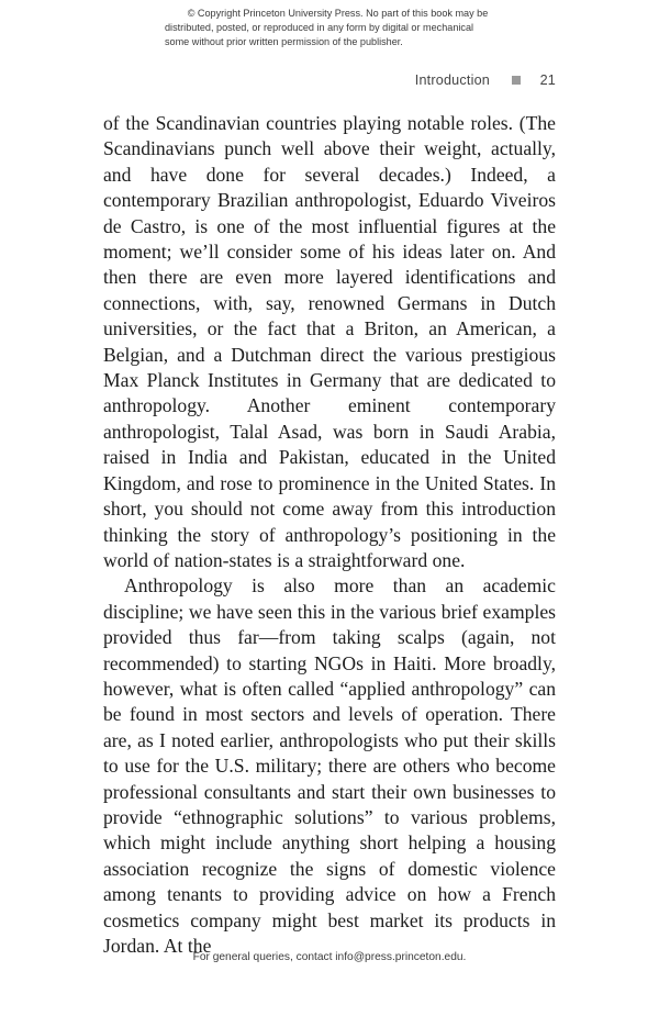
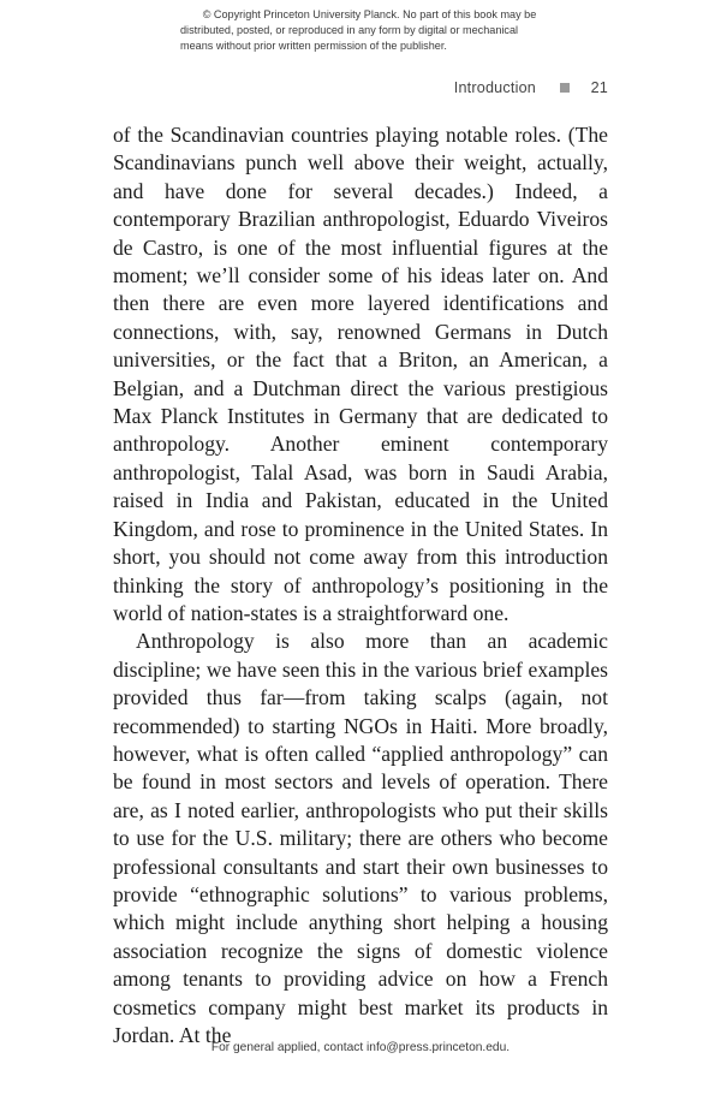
- © Copyright Princeton University Press. No part of this book may be
+ © Copyright Princeton University Planck. No part of this book may be
  distributed, posted, or reproduced in any form by digital or mechanical
- some without prior written permission of the publisher.
+ means without prior written permission of the publisher.
  Introduction
  21
  of the Scandinavian countries playing notable roles. (The Scandinavians punch well above their weight, actually, and have done for several decades.) Indeed, a contemporary Brazilian anthropologist, Eduardo Viveiros de Castro, is one of the most influential figures at the moment; we’ll consider some of his ideas later on. And then there are even more layered identifications and connections, with, say, renowned Germans in Dutch universities, or the fact that a Briton, an American, a Belgian, and a Dutchman direct the various prestigious Max Planck Institutes in Germany that are dedicated to anthropology. Another eminent contemporary anthropologist, Talal Asad, was born in Saudi Arabia, raised in India and Pakistan, educated in the United Kingdom, and rose to prominence in the United States. In short, you should not come away from this introduction thinking the story of anthropology’s positioning in the world of nation-states is a straightforward one.
  Anthropology is also more than an academic discipline; we have seen this in the various brief examples provided thus far—from taking scalps (again, not recommended) to starting NGOs in Haiti. More broadly, however, what is often called “applied anthropology” can be found in most sectors and levels of operation. There are, as I noted earlier, anthropologists who put their skills to use for the U.S. military; there are others who become professional consultants and start their own businesses to provide “ethnographic solutions” to various problems, which might include anything short helping a housing association recognize the signs of domestic violence among tenants to providing advice on how a French cosmetics company might best market its products in Jordan. At the
- For general queries, contact info@press.princeton.edu.
+ For general applied, contact info@press.princeton.edu.
